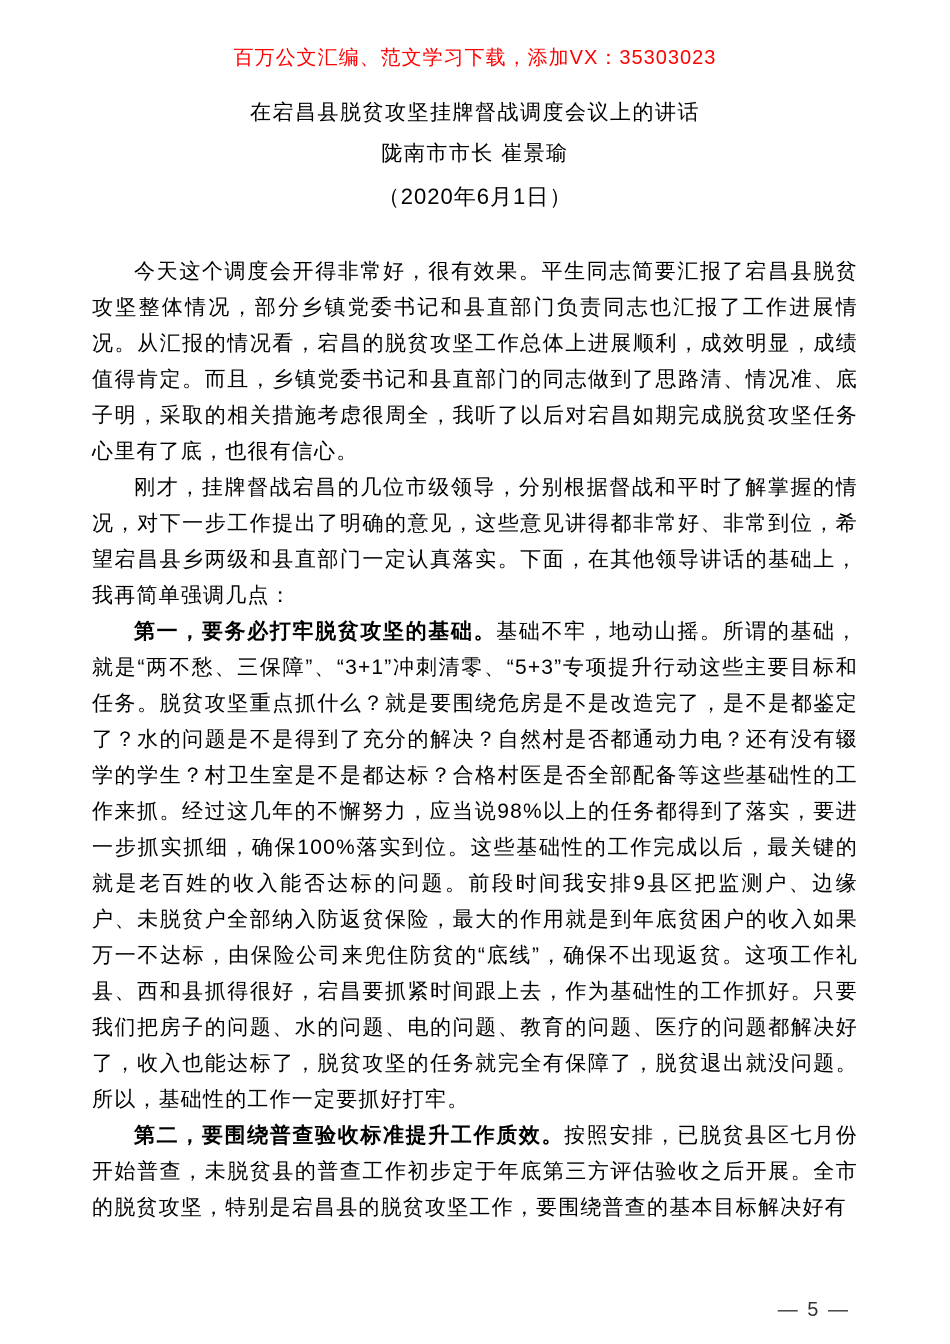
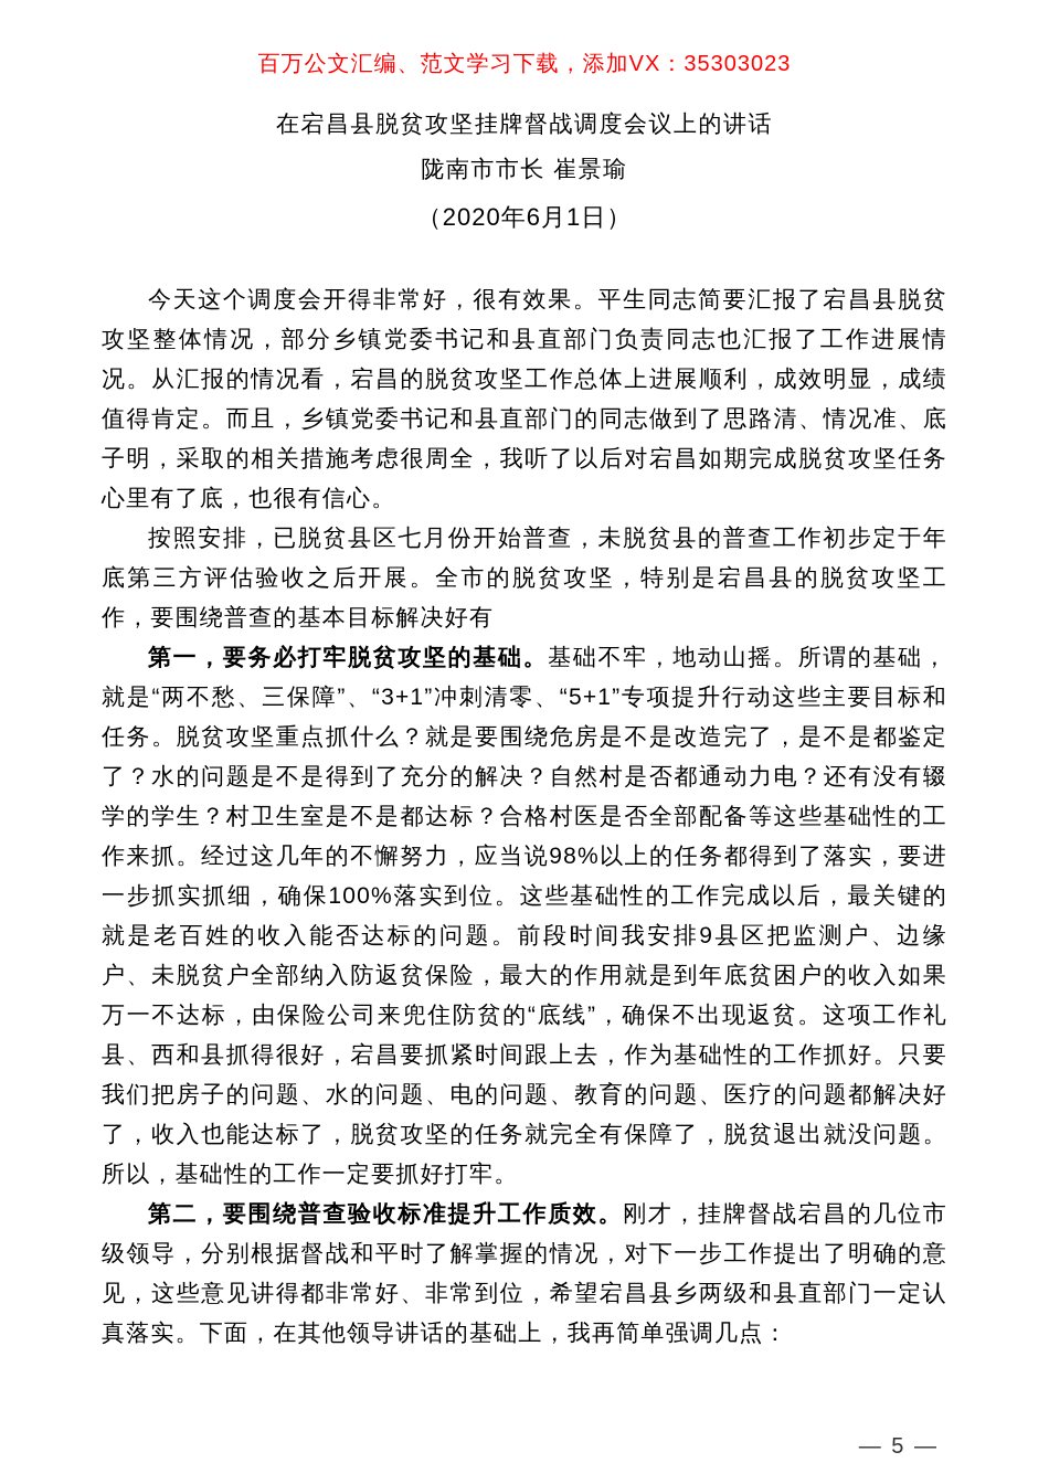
  百万公文汇编、范文学习下载，添加VX：35303023
  在宕昌县脱贫攻坚挂牌督战调度会议上的讲话
  陇南市市长 崔景瑜
  （2020年6月1日）
  今天这个调度会开得非常好，很有效果。平生同志简要汇报了宕昌县脱贫攻坚整体情况，部分乡镇党委书记和县直部门负责同志也汇报了工作进展情况。从汇报的情况看，宕昌的脱贫攻坚工作总体上进展顺利，成效明显，成绩值得肯定。而且，乡镇党委书记和县直部门的同志做到了思路清、情况准、底子明，采取的相关措施考虑很周全，我听了以后对宕昌如期完成脱贫攻坚任务心里有了底，也很有信心。
- 刚才，挂牌督战宕昌的几位市级领导，分别根据督战和平时了解掌握的情况，对下一步工作提出了明确的意见，这些意见讲得都非常好、非常到位，希望宕昌县乡两级和县直部门一定认真落实。下面，在其他领导讲话的基础上，我再简单强调几点：
+ 按照安排，已脱贫县区七月份开始普查，未脱贫县的普查工作初步定于年底第三方评估验收之后开展。全市的脱贫攻坚，特别是宕昌县的脱贫攻坚工作，要围绕普查的基本目标解决好有
- 第一，要务必打牢脱贫攻坚的基础。基础不牢，地动山摇。所谓的基础，就是“两不愁、三保障”、“3+1”冲刺清零、“5+3”专项提升行动这些主要目标和任务。脱贫攻坚重点抓什么？就是要围绕危房是不是改造完了，是不是都鉴定了？水的问题是不是得到了充分的解决？自然村是否都通动力电？还有没有辍学的学生？村卫生室是不是都达标？合格村医是否全部配备等这些基础性的工作来抓。经过这几年的不懈努力，应当说98%以上的任务都得到了落实，要进一步抓实抓细，确保100%落实到位。这些基础性的工作完成以后，最关键的就是老百姓的收入能否达标的问题。前段时间我安排9县区把监测户、边缘户、未脱贫户全部纳入防返贫保险，最大的作用就是到年底贫困户的收入如果万一不达标，由保险公司来兜住防贫的“底线”，确保不出现返贫。这项工作礼县、西和县抓得很好，宕昌要抓紧时间跟上去，作为基础性的工作抓好。只要我们把房子的问题、水的问题、电的问题、教育的问题、医疗的问题都解决好了，收入也能达标了，脱贫攻坚的任务就完全有保障了，脱贫退出就没问题。所以，基础性的工作一定要抓好打牢。
+ 第一，要务必打牢脱贫攻坚的基础。基础不牢，地动山摇。所谓的基础，就是“两不愁、三保障”、“3+1”冲刺清零、“5+1”专项提升行动这些主要目标和任务。脱贫攻坚重点抓什么？就是要围绕危房是不是改造完了，是不是都鉴定了？水的问题是不是得到了充分的解决？自然村是否都通动力电？还有没有辍学的学生？村卫生室是不是都达标？合格村医是否全部配备等这些基础性的工作来抓。经过这几年的不懈努力，应当说98%以上的任务都得到了落实，要进一步抓实抓细，确保100%落实到位。这些基础性的工作完成以后，最关键的就是老百姓的收入能否达标的问题。前段时间我安排9县区把监测户、边缘户、未脱贫户全部纳入防返贫保险，最大的作用就是到年底贫困户的收入如果万一不达标，由保险公司来兜住防贫的“底线”，确保不出现返贫。这项工作礼县、西和县抓得很好，宕昌要抓紧时间跟上去，作为基础性的工作抓好。只要我们把房子的问题、水的问题、电的问题、教育的问题、医疗的问题都解决好了，收入也能达标了，脱贫攻坚的任务就完全有保障了，脱贫退出就没问题。所以，基础性的工作一定要抓好打牢。
- 第二，要围绕普查验收标准提升工作质效。按照安排，已脱贫县区七月份开始普查，未脱贫县的普查工作初步定于年底第三方评估验收之后开展。全市的脱贫攻坚，特别是宕昌县的脱贫攻坚工作，要围绕普查的基本目标解决好有
+ 第二，要围绕普查验收标准提升工作质效。刚才，挂牌督战宕昌的几位市级领导，分别根据督战和平时了解掌握的情况，对下一步工作提出了明确的意见，这些意见讲得都非常好、非常到位，希望宕昌县乡两级和县直部门一定认真落实。下面，在其他领导讲话的基础上，我再简单强调几点：
  — 5 —
